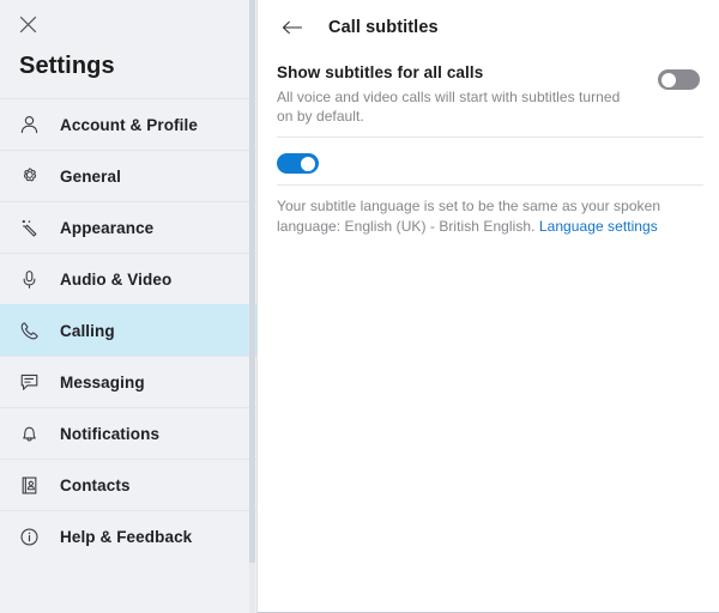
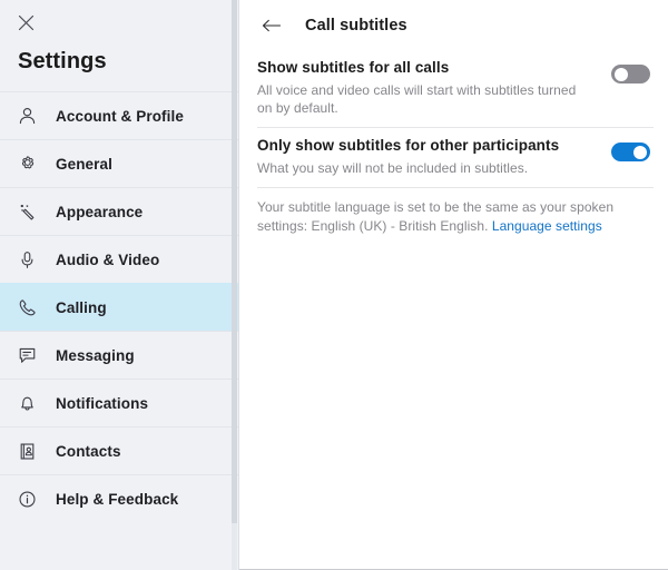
  Settings
  Account & Profile
  General
  Appearance
  Audio & Video
  Calling
  Messaging
  Notifications
  Contacts
  Help & Feedback
  Call subtitles
  Show subtitles for all calls
  All voice and video calls will start with subtitles turned on by default.
+ Only show subtitles for other participants
+ What you say will not be included in subtitles.
- Your subtitle language is set to be the same as your spoken language: English (UK) - British English. Language settings
+ Your subtitle language is set to be the same as your spoken settings: English (UK) - British English. Language settings
